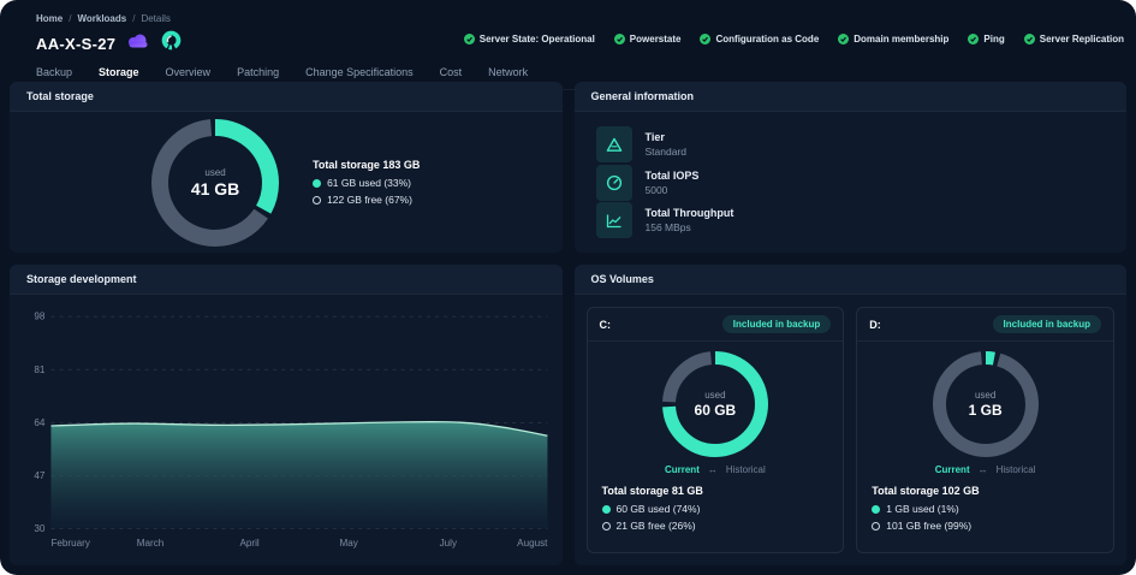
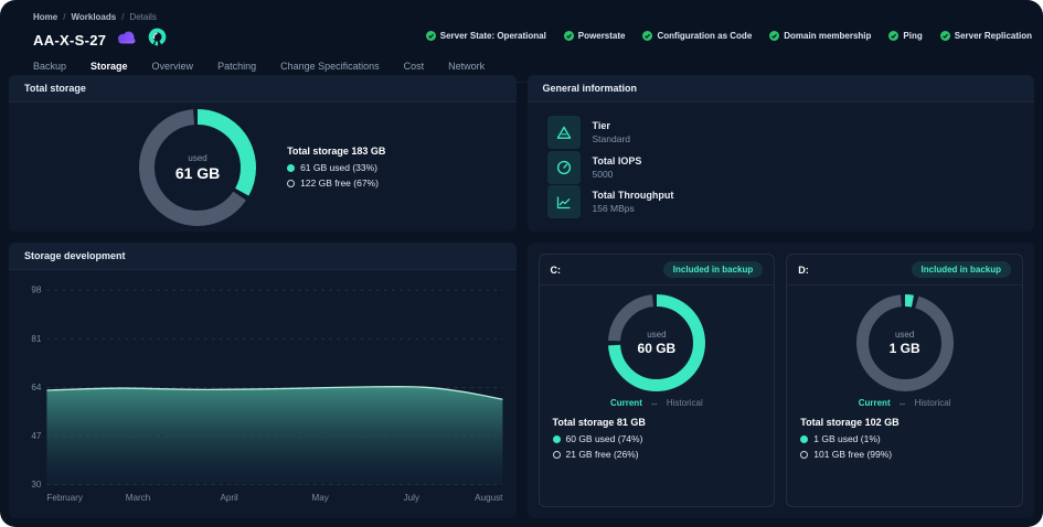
  Home
  /
  Workloads
  /
  Details
  AA-X-S-27
  Server State: Operational
  Powerstate
  Configuration as Code
  Domain membership
  Ping
  Server Replication
  Backup
  Storage
  Overview
  Patching
  Change Specifications
  Cost
  Network
  Total storage
  used
- 41 GB
+ 61 GB
  Total storage 183 GB
  61 GB used (33%)
  122 GB free (67%)
  General information
  Tier
  Standard
  Total IOPS
  5000
  Total Throughput
  156 MBps
  Storage development
  30
  47
  64
  81
  98
  February
  March
  April
  May
  July
  August
- OS Volumes
  C:
  Included in backup
  used
  60 GB
  Current
  ↔
  Historical
  Total storage 81 GB
  60 GB used (74%)
  21 GB free (26%)
  D:
  Included in backup
  used
  1 GB
  Current
  ↔
  Historical
  Total storage 102 GB
  1 GB used (1%)
  101 GB free (99%)
